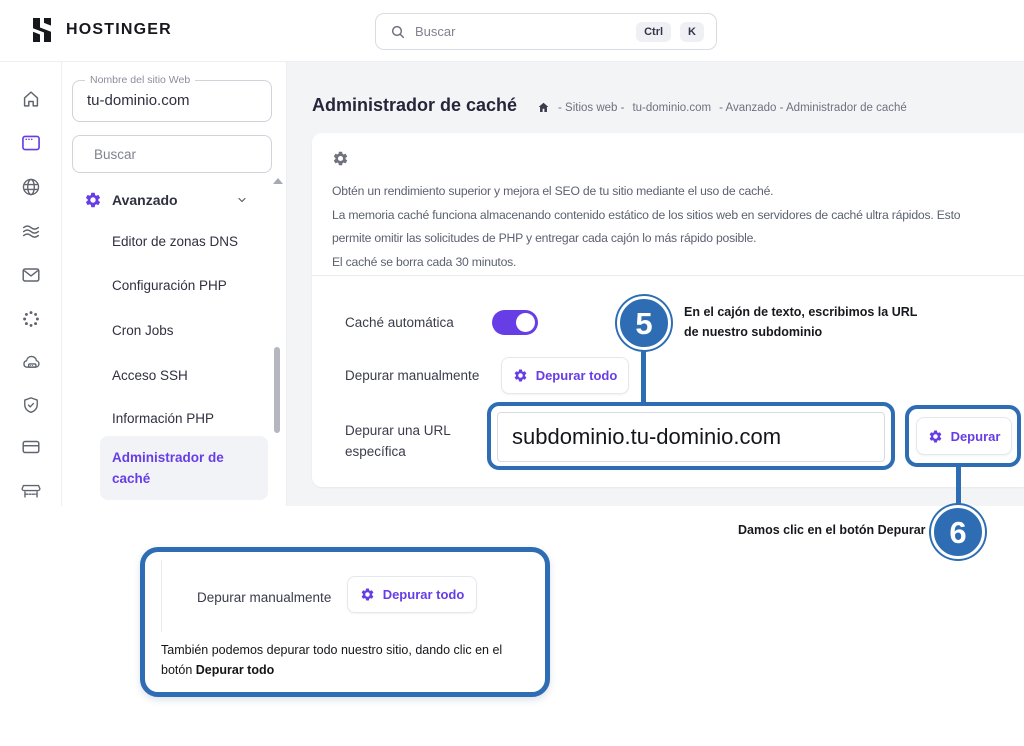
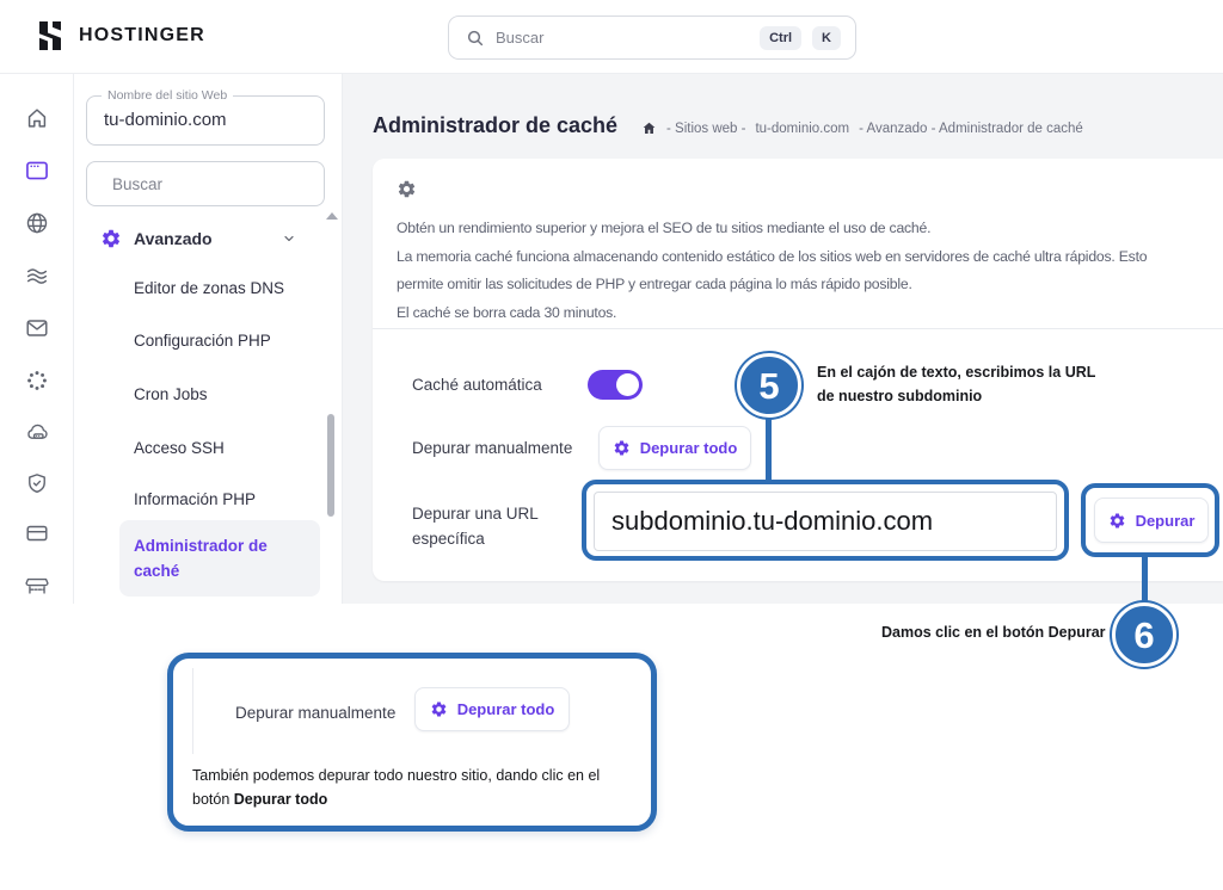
  HOSTINGER
  Buscar
  Ctrl
  K
  Nombre del sitio Web
  tu-dominio.com
  Buscar
  Avanzado
  Editor de zonas DNS
  Configuración PHP
  Cron Jobs
  Acceso SSH
  Información PHP
  Administrador de
  caché
  Administrador de caché
  - Sitios web -
  tu-dominio.com
  - Avanzado - Administrador de caché
- Obtén un rendimiento superior y mejora el SEO de tu sitio mediante el uso de caché.
+ Obtén un rendimiento superior y mejora el SEO de tu sitios mediante el uso de caché.
  La memoria caché funciona almacenando contenido estático de los sitios web en servidores de caché ultra rápidos. Esto
- permite omitir las solicitudes de PHP y entregar cada cajón lo más rápido posible.
+ permite omitir las solicitudes de PHP y entregar cada página lo más rápido posible.
  El caché se borra cada 30 minutos.
  Caché automática
  Depurar manualmente
  Depurar todo
  Depurar una URL
  específica
  subdominio.tu-dominio.com
  Depurar
  5
  En el cajón de texto, escribimos la URL
  de nuestro subdominio
  6
  Damos clic en el botón Depurar
  Depurar manualmente
  Depurar todo
  También podemos depurar todo nuestro sitio, dando clic en el
  botón Depurar todo
